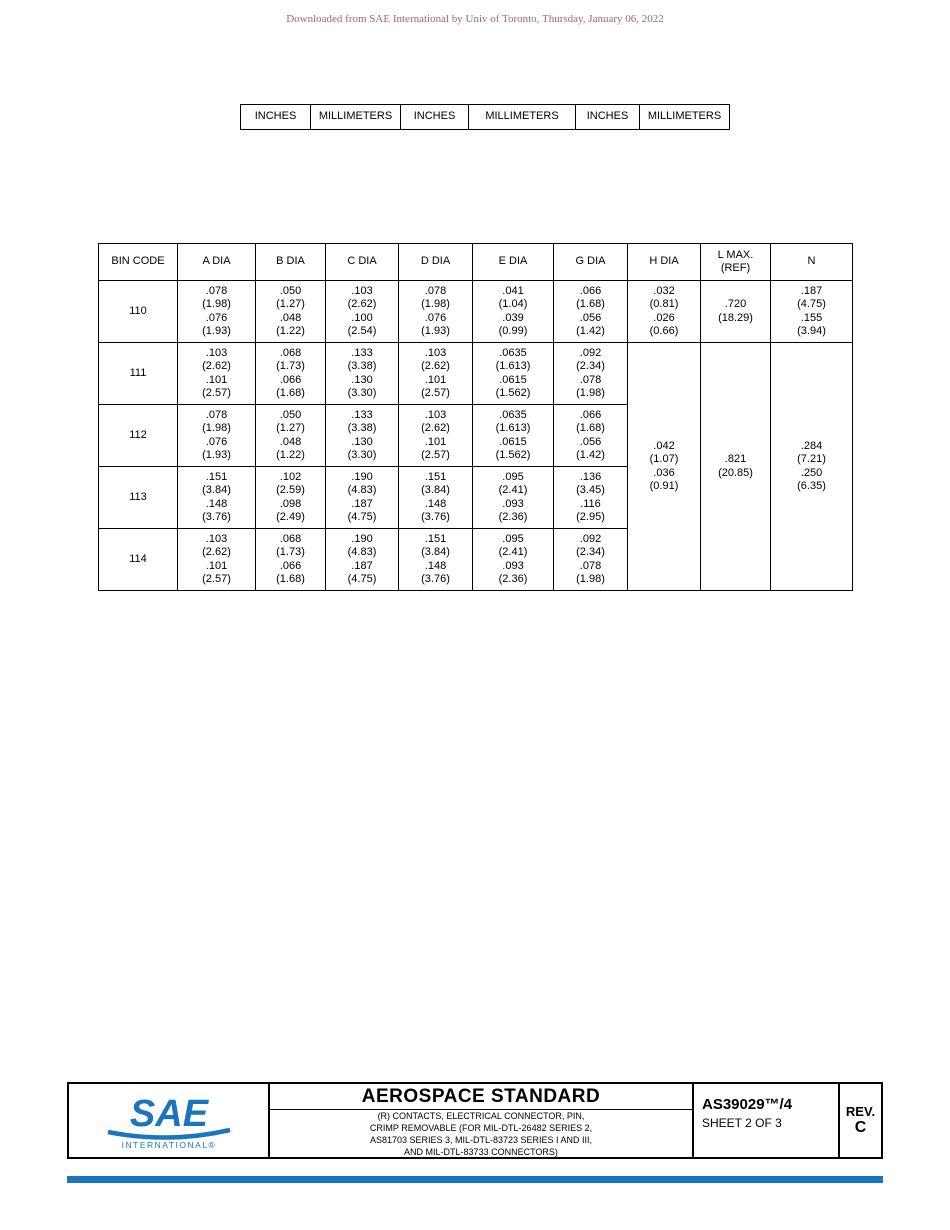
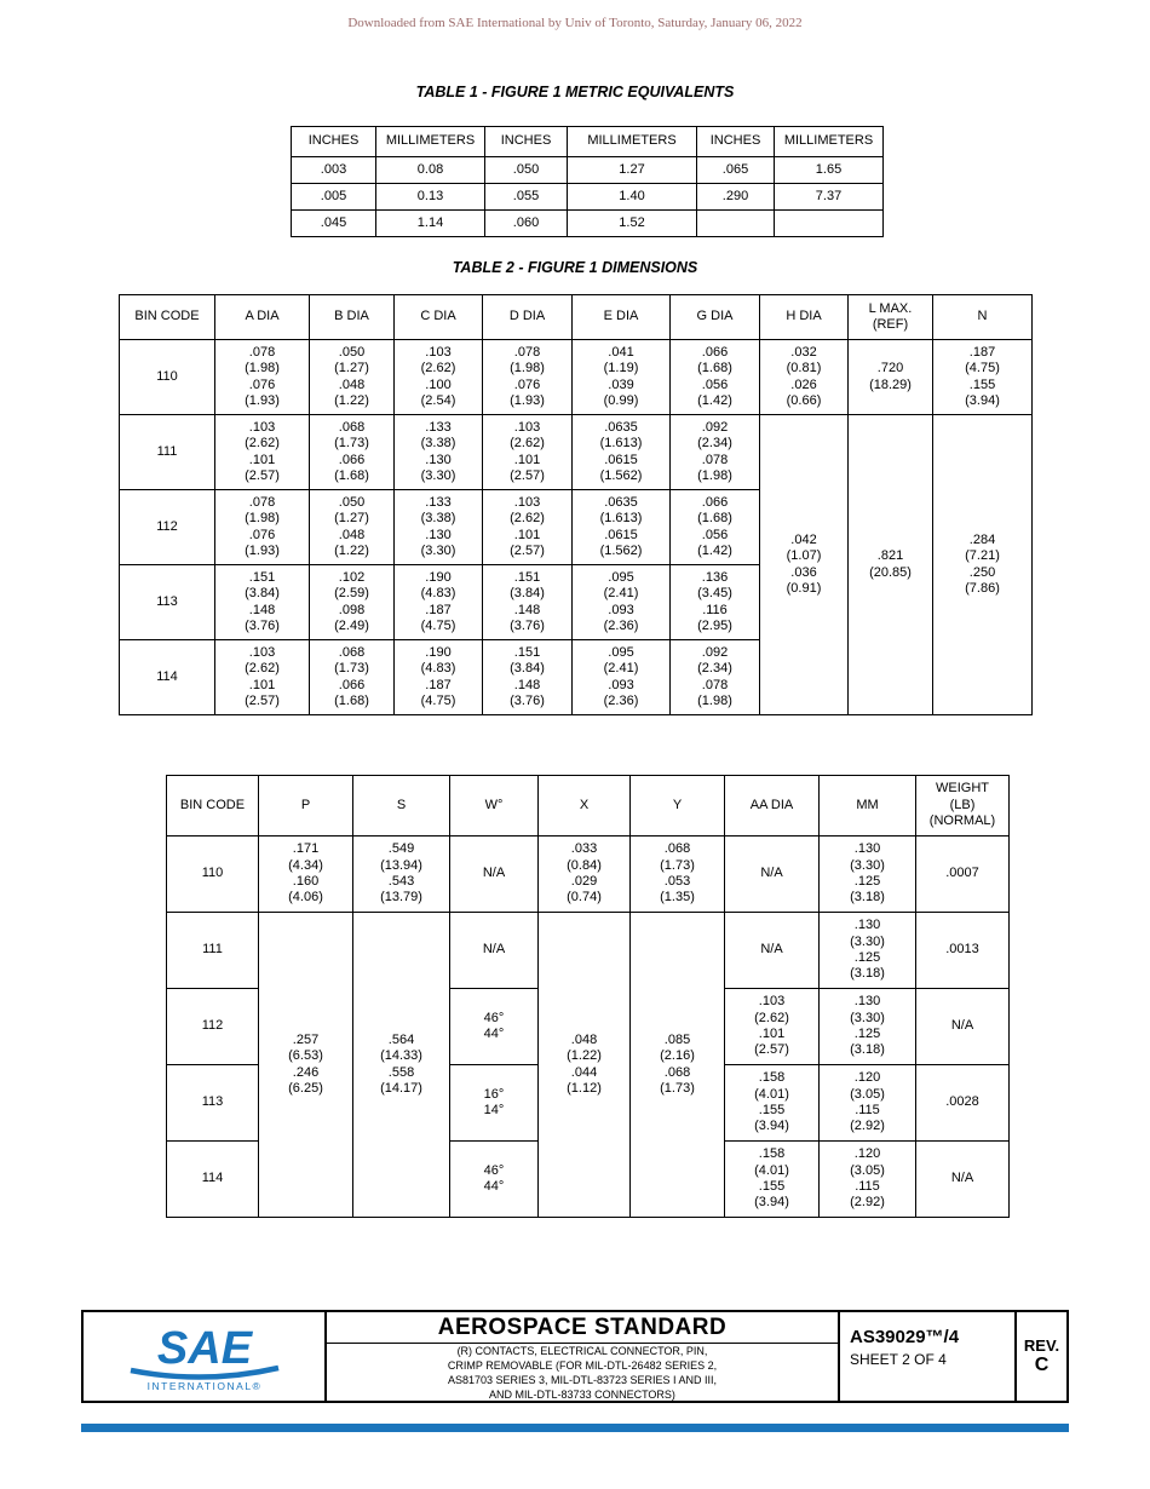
- Downloaded from SAE International by Univ of Toronto, Thursday, January 06, 2022
+ Downloaded from SAE International by Univ of Toronto, Saturday, January 06, 2022
+ TABLE 1 - FIGURE 1 METRIC EQUIVALENTS
  INCHES	MILLIMETERS	INCHES	MILLIMETERS	INCHES	MILLIMETERS
+ .003	0.08	.050	1.27	.065	1.65
+ .005	0.13	.055	1.40	.290	7.37
+ .045	1.14	.060	1.52
+ TABLE 2 - FIGURE 1 DIMENSIONS
  BIN CODE	A DIA	B DIA	C DIA	D DIA	E DIA	G DIA	H DIA	L MAX. (REF)	N
- 110	.078 (1.98) .076 (1.93)	.050 (1.27) .048 (1.22)	.103 (2.62) .100 (2.54)	.078 (1.98) .076 (1.93)	.041 (1.04) .039 (0.99)	.066 (1.68) .056 (1.42)	.032 (0.81) .026 (0.66)	.720 (18.29)	.187 (4.75) .155 (3.94)
+ 110	.078 (1.98) .076 (1.93)	.050 (1.27) .048 (1.22)	.103 (2.62) .100 (2.54)	.078 (1.98) .076 (1.93)	.041 (1.19) .039 (0.99)	.066 (1.68) .056 (1.42)	.032 (0.81) .026 (0.66)	.720 (18.29)	.187 (4.75) .155 (3.94)
- 111	.103 (2.62) .101 (2.57)	.068 (1.73) .066 (1.68)	.133 (3.38) .130 (3.30)	.103 (2.62) .101 (2.57)	.0635 (1.613) .0615 (1.562)	.092 (2.34) .078 (1.98)	.042 (1.07) .036 (0.91)	.821 (20.85)	.284 (7.21) .250 (6.35)
+ 111	.103 (2.62) .101 (2.57)	.068 (1.73) .066 (1.68)	.133 (3.38) .130 (3.30)	.103 (2.62) .101 (2.57)	.0635 (1.613) .0615 (1.562)	.092 (2.34) .078 (1.98)	.042 (1.07) .036 (0.91)	.821 (20.85)	.284 (7.21) .250 (7.86)
  112	.078 (1.98) .076 (1.93)	.050 (1.27) .048 (1.22)	.133 (3.38) .130 (3.30)	.103 (2.62) .101 (2.57)	.0635 (1.613) .0615 (1.562)	.066 (1.68) .056 (1.42)
  113	.151 (3.84) .148 (3.76)	.102 (2.59) .098 (2.49)	.190 (4.83) .187 (4.75)	.151 (3.84) .148 (3.76)	.095 (2.41) .093 (2.36)	.136 (3.45) .116 (2.95)
  114	.103 (2.62) .101 (2.57)	.068 (1.73) .066 (1.68)	.190 (4.83) .187 (4.75)	.151 (3.84) .148 (3.76)	.095 (2.41) .093 (2.36)	.092 (2.34) .078 (1.98)
+ BIN CODE	P	S	W°	X	Y	AA DIA	MM	WEIGHT (LB) (NORMAL)
+ 110	.171 (4.34) .160 (4.06)	.549 (13.94) .543 (13.79)	N/A	.033 (0.84) .029 (0.74)	.068 (1.73) .053 (1.35)	N/A	.130 (3.30) .125 (3.18)	.0007
+ 111	.257 (6.53) .246 (6.25)	.564 (14.33) .558 (14.17)	N/A	.048 (1.22) .044 (1.12)	.085 (2.16) .068 (1.73)	N/A	.130 (3.30) .125 (3.18)	.0013
+ 112	46° 44°	.103 (2.62) .101 (2.57)	.130 (3.30) .125 (3.18)	N/A
+ 113	16° 14°	.158 (4.01) .155 (3.94)	.120 (3.05) .115 (2.92)	.0028
+ 114	46° 44°	.158 (4.01) .155 (3.94)	.120 (3.05) .115 (2.92)	N/A
  SAE
  INTERNATIONAL®
  AEROSPACE STANDARD
  (R) CONTACTS, ELECTRICAL CONNECTOR, PIN,
  CRIMP REMOVABLE (FOR MIL-DTL-26482 SERIES 2,
  AS81703 SERIES 3, MIL-DTL-83723 SERIES I AND III,
  AND MIL-DTL-83733 CONNECTORS)
  AS39029™/4
- SHEET 2 OF 3
+ SHEET 2 OF 4
  REV.
  C
